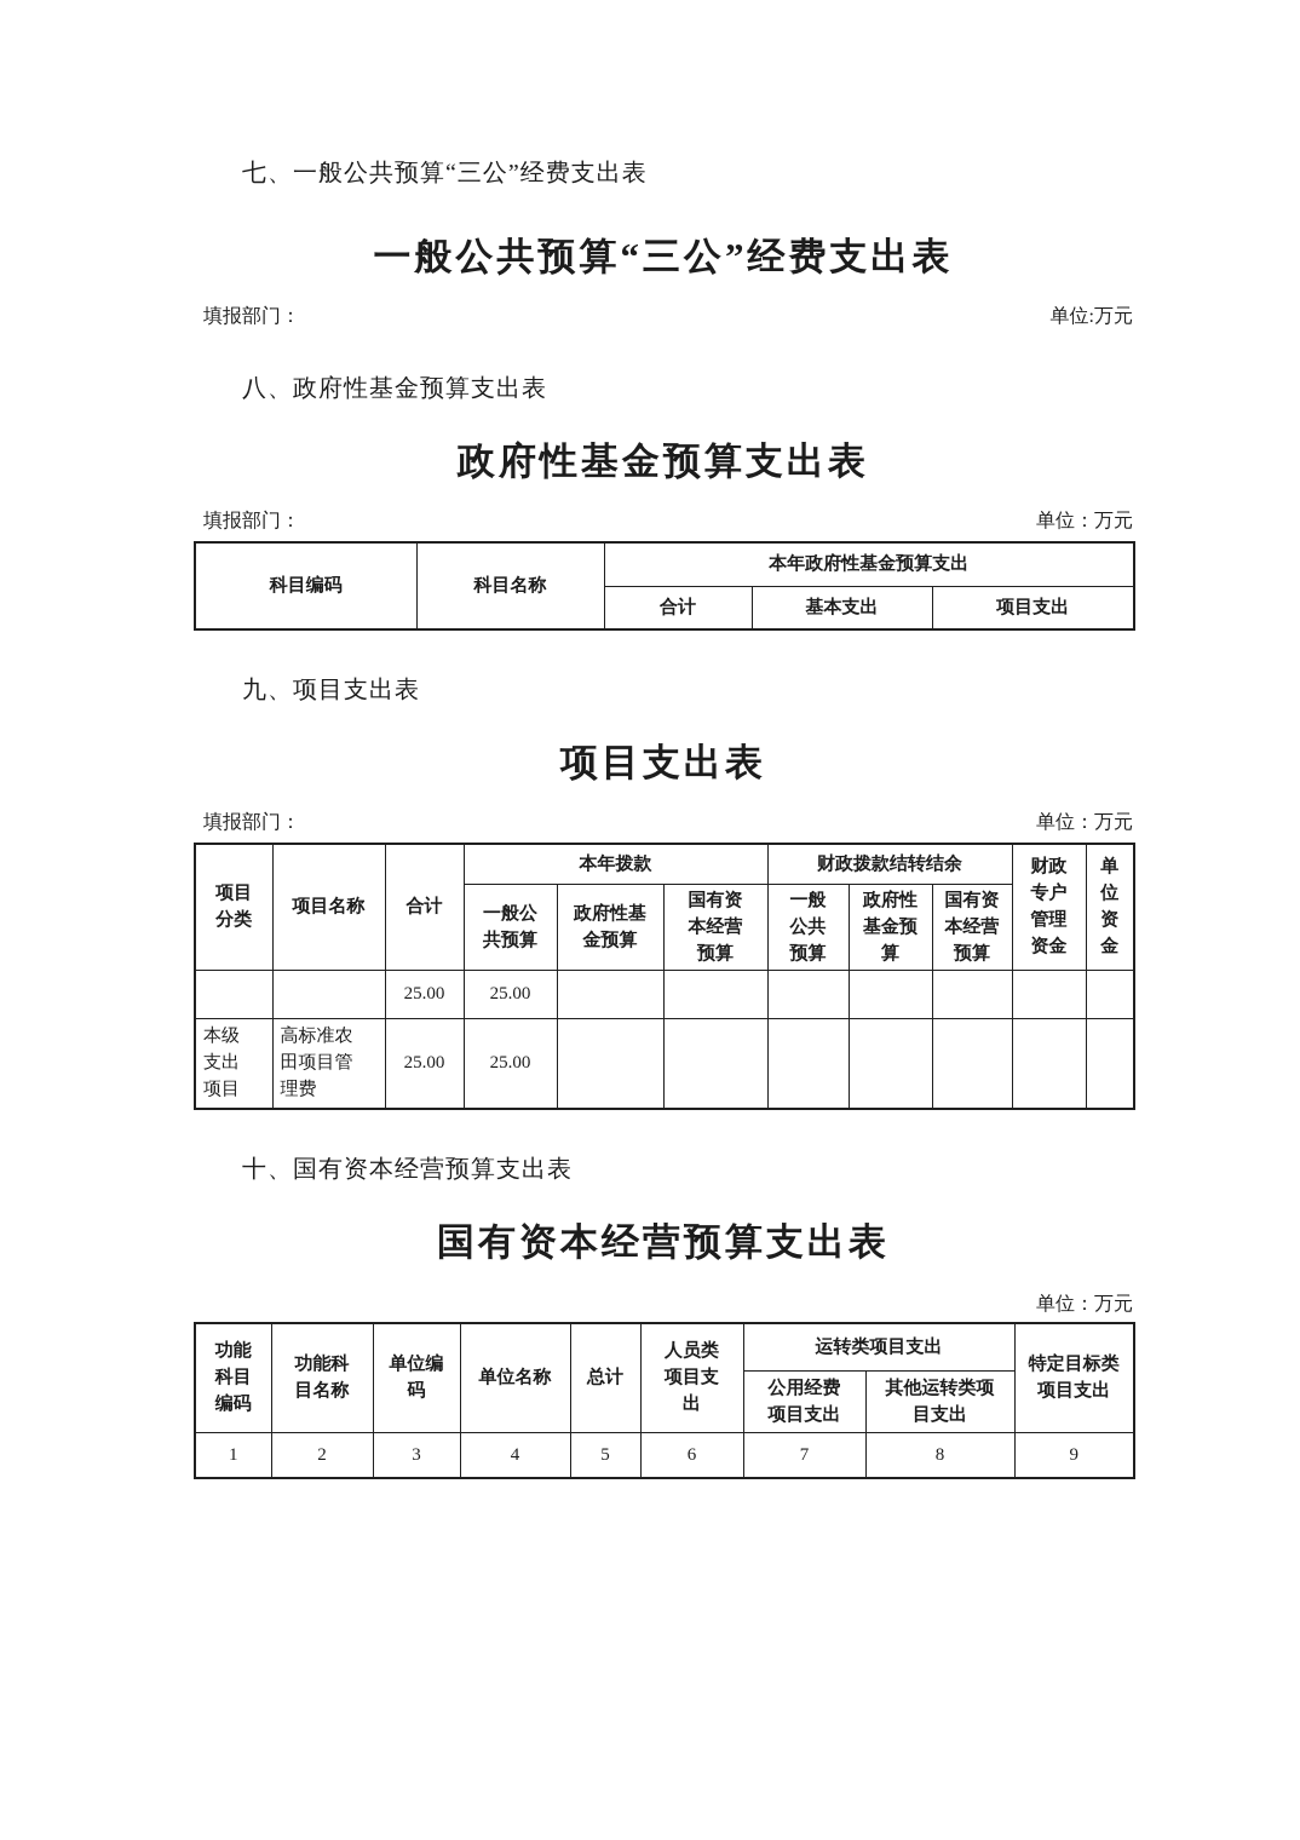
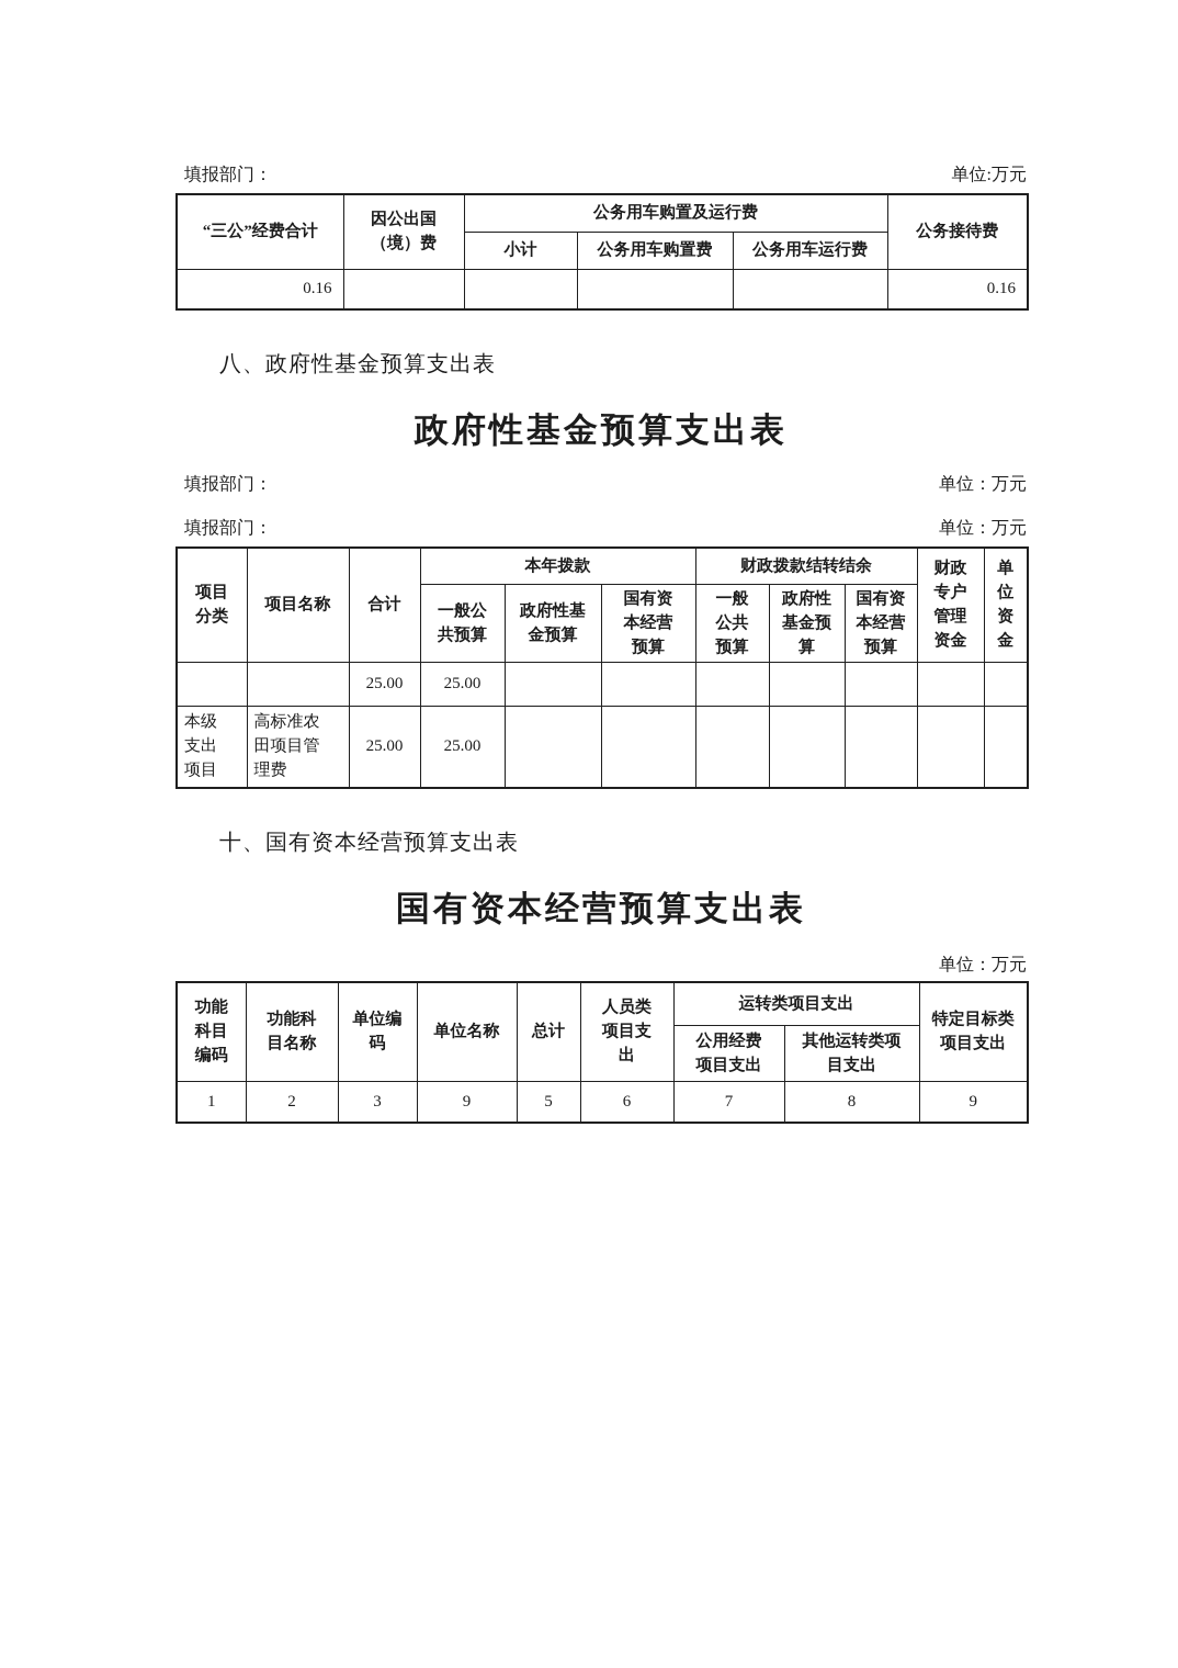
- 七、一般公共预算“三公”经费支出表
- 一般公共预算“三公”经费支出表
  填报部门：
  单位:万元
+ “三公”经费合计	因公出国（境）费	公务用车购置及运行费	公务接待费
+ 小计	公务用车购置费	公务用车运行费
+ 0.16					0.16
  八、政府性基金预算支出表
  政府性基金预算支出表
  填报部门：
  单位：万元
- 科目编码	科目名称	本年政府性基金预算支出
- 合计	基本支出	项目支出
- 九、项目支出表
- 项目支出表
  填报部门：
  单位：万元
  项目分类	项目名称	合计	本年拨款	财政拨款结转结余	财政专户管理资金	单位资金
  一般公共预算	政府性基金预算	国有资本经营预算	一般公共预算	政府性基金预算	国有资本经营预算
  		25.00	25.00
  本级支出项目	高标准农田项目管理费	25.00	25.00
  十、国有资本经营预算支出表
  国有资本经营预算支出表
  单位：万元
  功能科目编码	功能科目名称	单位编码	单位名称	总计	人员类项目支出	运转类项目支出	特定目标类项目支出
  公用经费项目支出	其他运转类项目支出
- 1	2	3	4	5	6	7	8	9
+ 1	2	3	9	5	6	7	8	9
